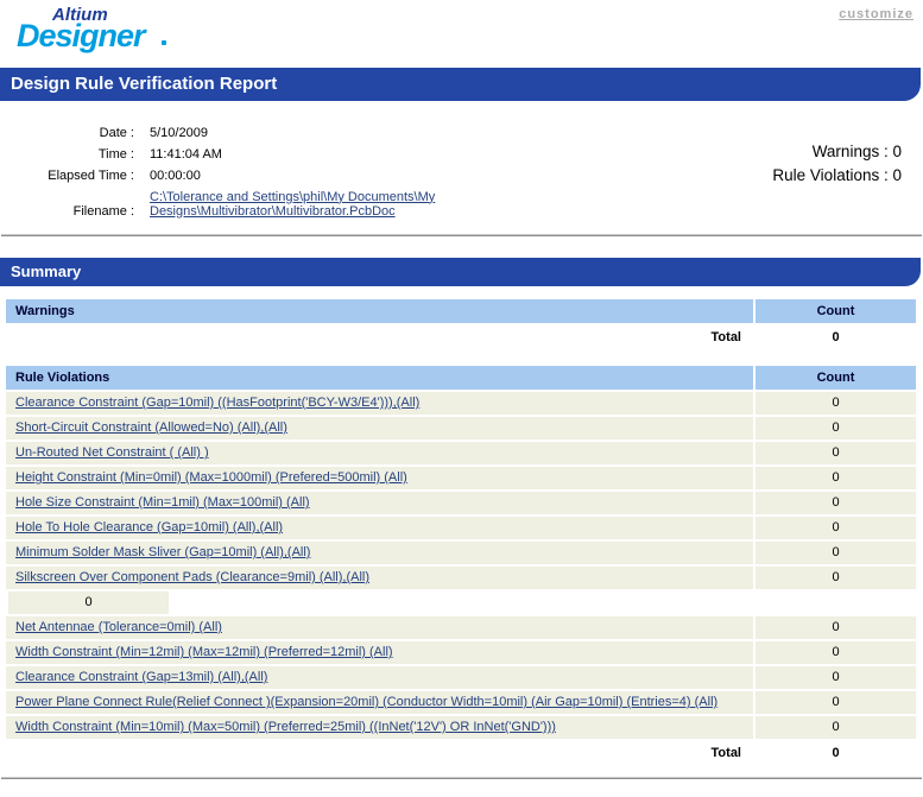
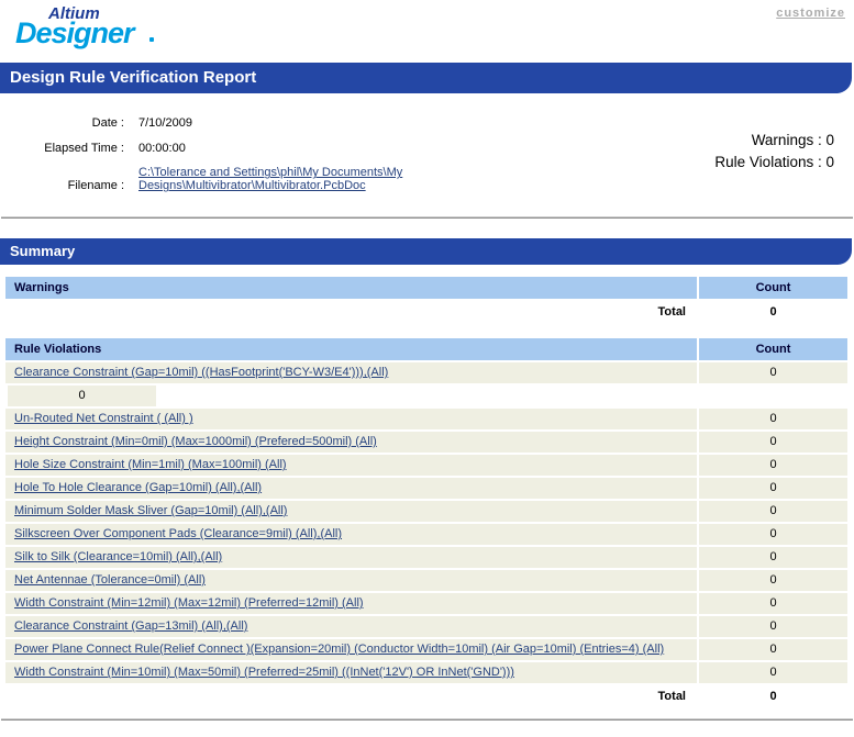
  Altium
  Designer
  customize
  Design Rule Verification Report
- Date :	5/10/2009
+ Date :	7/10/2009
- Time :	11:41:04 AM
  Elapsed Time :	00:00:00
  Filename :	C:\Tolerance and Settings\phil\My Documents\My Designs\Multivibrator\Multivibrator.PcbDoc
  Warnings : 0
  Rule Violations : 0
  Summary
  Warnings
  Count
  Total
  0
  Rule Violations
  Count
  Clearance Constraint (Gap=10mil) ((HasFootprint('BCY-W3/E4'))),(All)
  0
- Short-Circuit Constraint (Allowed=No) (All),(All)
  0
  Un-Routed Net Constraint ( (All) )
  0
  Height Constraint (Min=0mil) (Max=1000mil) (Prefered=500mil) (All)
  0
  Hole Size Constraint (Min=1mil) (Max=100mil) (All)
  0
  Hole To Hole Clearance (Gap=10mil) (All),(All)
  0
  Minimum Solder Mask Sliver (Gap=10mil) (All),(All)
  0
  Silkscreen Over Component Pads (Clearance=9mil) (All),(All)
  0
+ Silk to Silk (Clearance=10mil) (All),(All)
  0
  Net Antennae (Tolerance=0mil) (All)
  0
  Width Constraint (Min=12mil) (Max=12mil) (Preferred=12mil) (All)
  0
  Clearance Constraint (Gap=13mil) (All),(All)
  0
  Power Plane Connect Rule(Relief Connect )(Expansion=20mil) (Conductor Width=10mil) (Air Gap=10mil) (Entries=4) (All)
  0
  Width Constraint (Min=10mil) (Max=50mil) (Preferred=25mil) ((InNet('12V') OR InNet('GND')))
  0
  Total
  0
